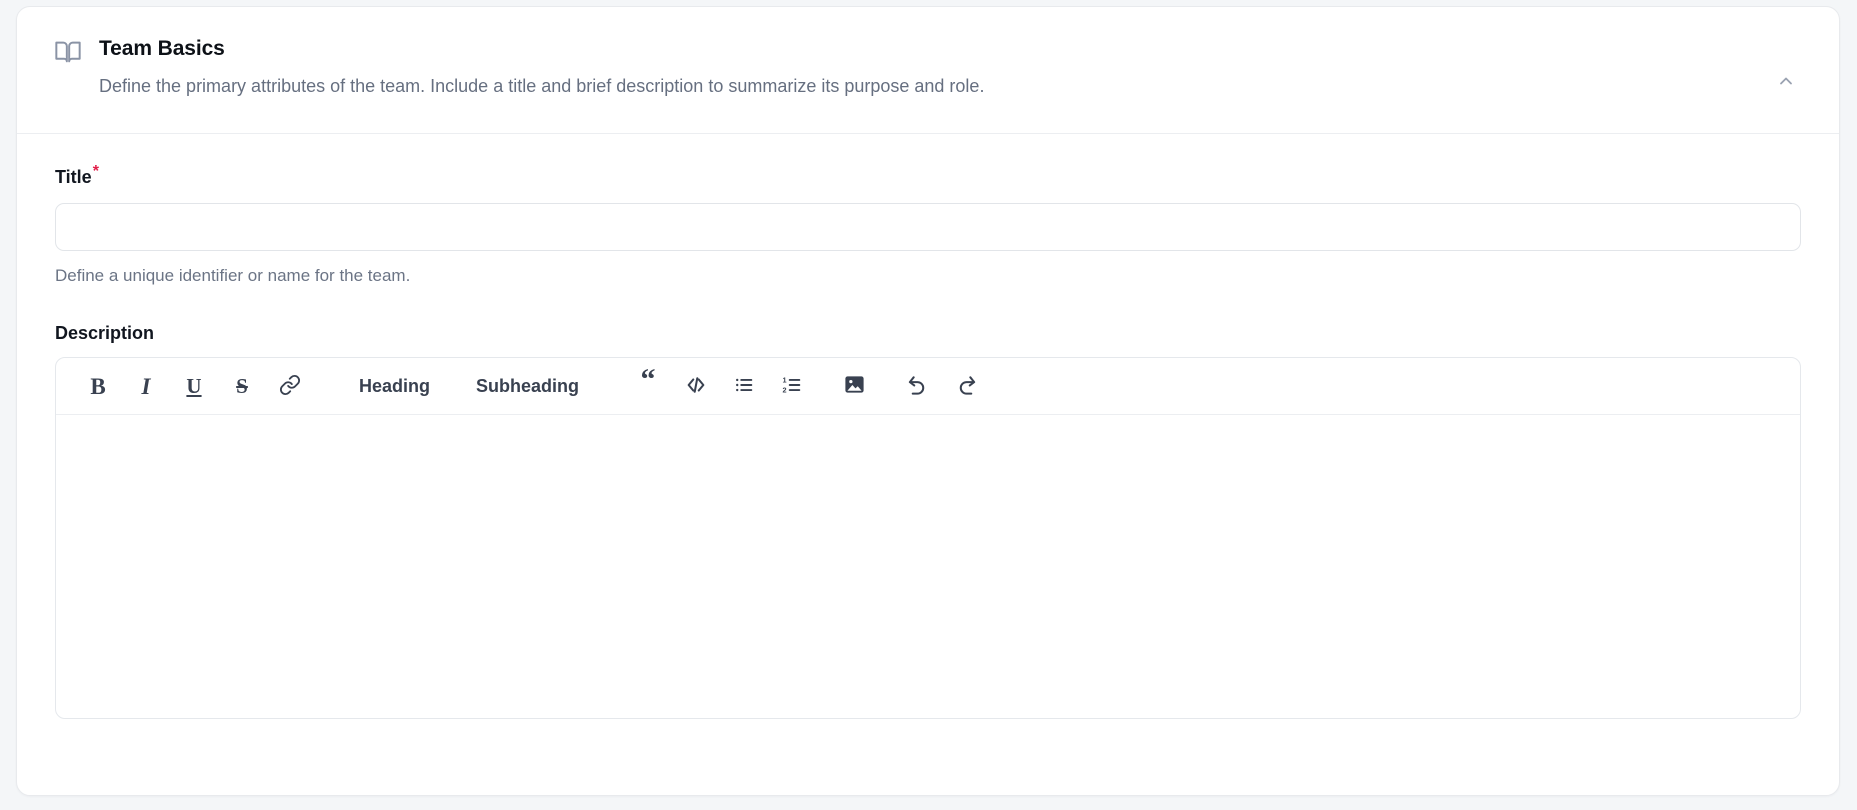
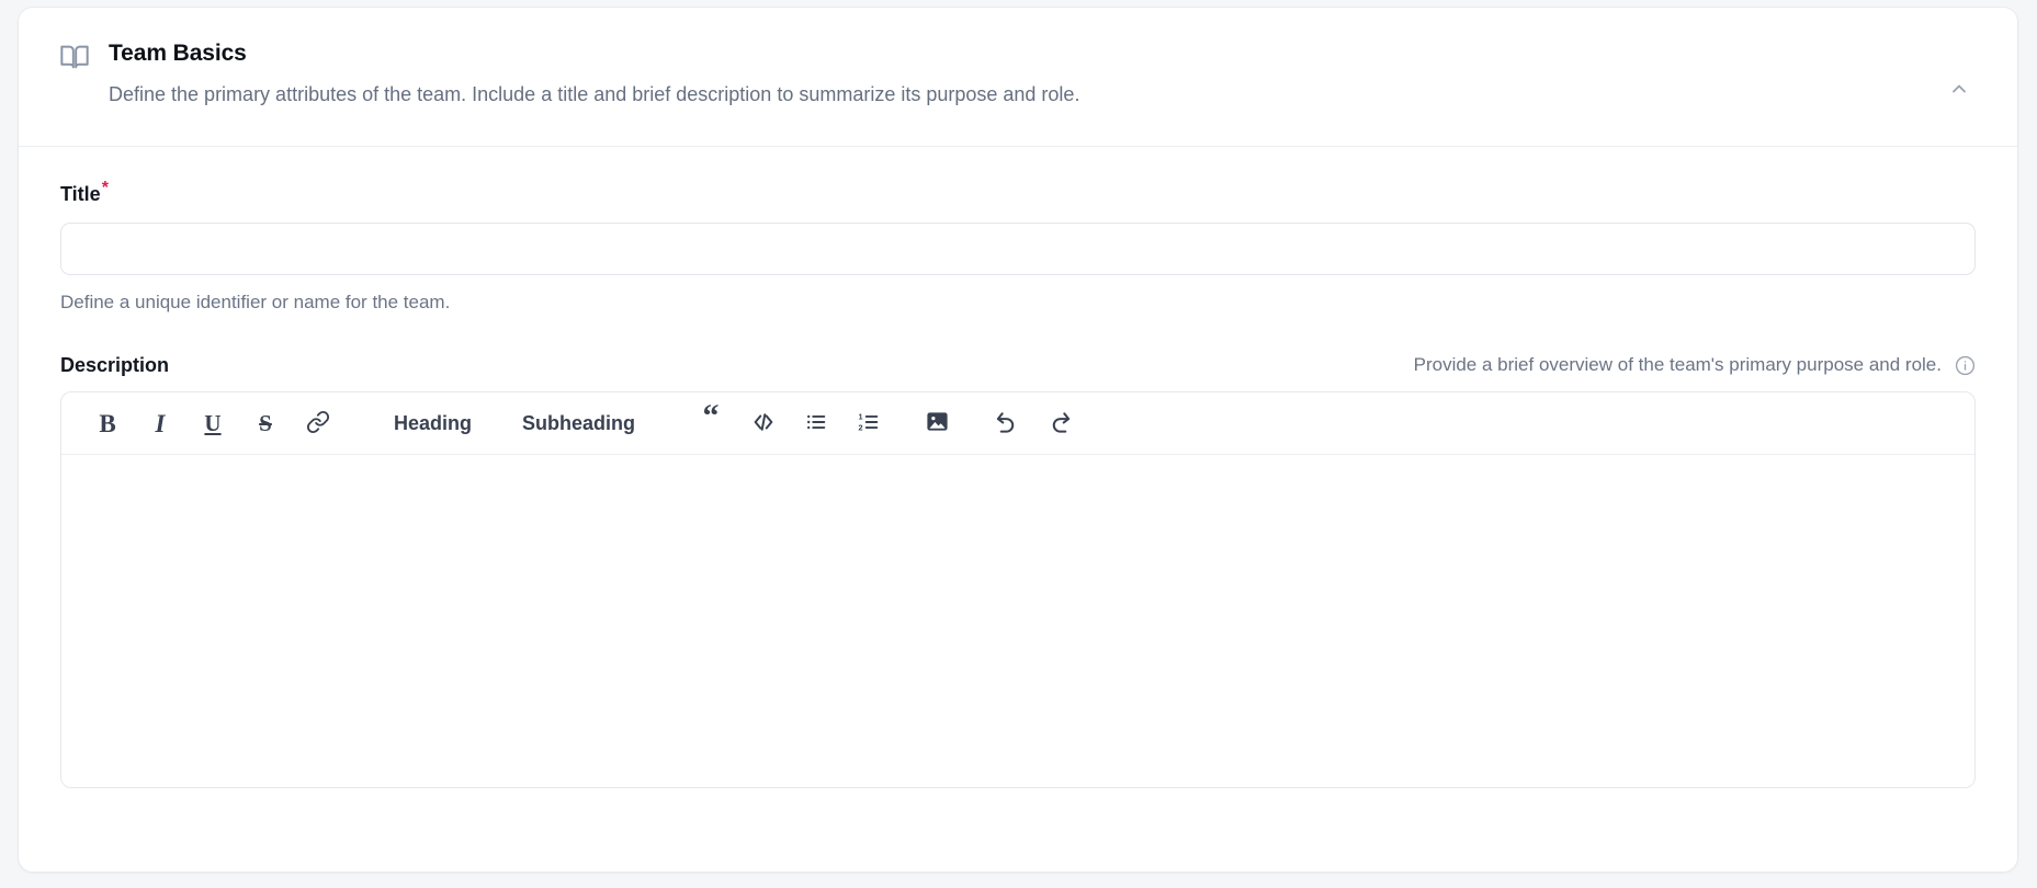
  Team Basics
  Define the primary attributes of the team. Include a title and brief description to summarize its purpose and role.
  Title*
  Define a unique identifier or name for the team.
  Description
+ Provide a brief overview of the team's primary purpose and role.
  B
  I
  U
  S
  Heading
  Subheading
  “
  1
  2
